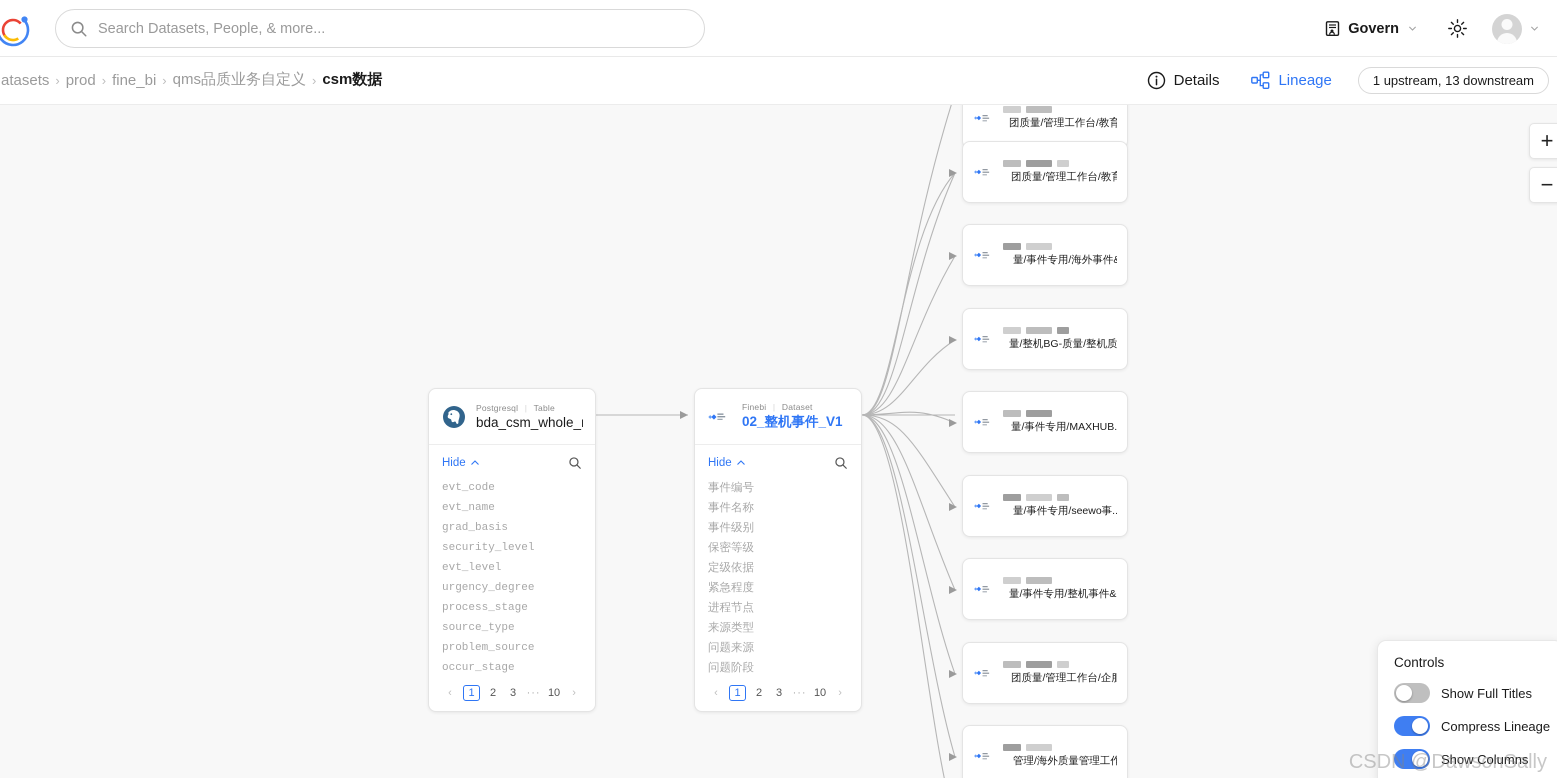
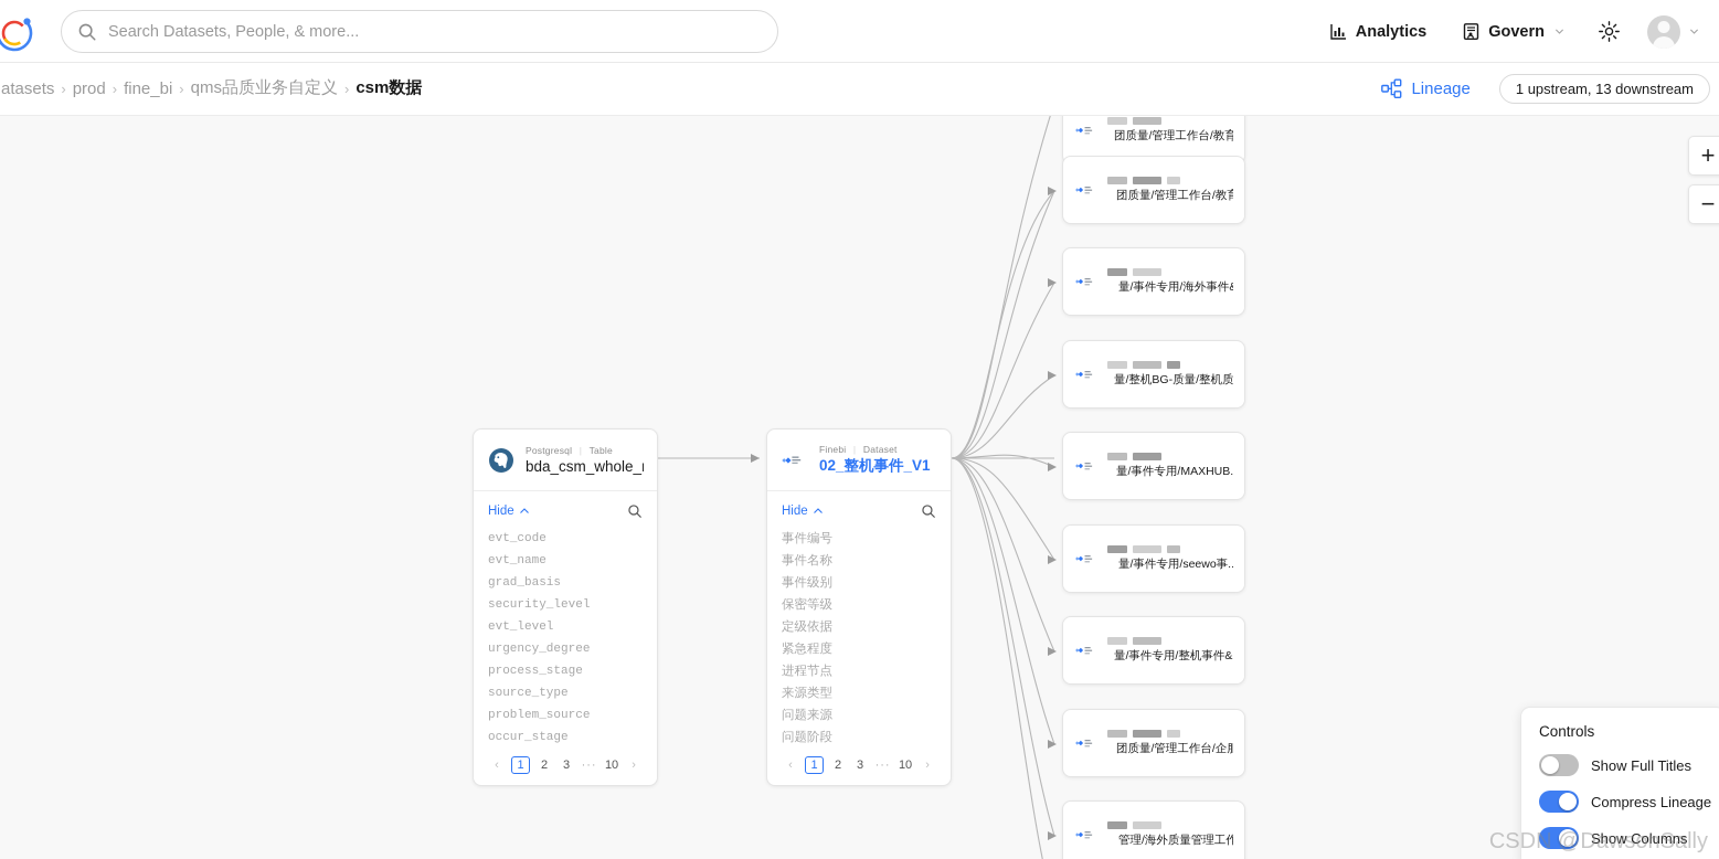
  Search Datasets, People, & more...
+ Analytics
  Govern
  atasets
  ›
  prod
  ›
  fine_bi
  ›
  qms品质业务自定义
  ›
  csm数据
- Details
  Lineage
  1 upstream, 13 downstream
  Postgresql Table
  Hide
  evt_code
  evt_name
  grad_basis
  security_level
  evt_level
  urgency_degree
  process_stage
  source_type
  problem_source
  occur_stage
  ‹
  1
  2
  3
  ···
  10
  ›
  Finebi Dataset
  02_整机事件_V1
  Hide
  事件编号
  事件名称
  事件级别
  保密等级
  定级依据
  紧急程度
  进程节点
  来源类型
  问题来源
  问题阶段
  ‹
  1
  2
  3
  ···
  10
  ›
  团质量/管理工作台/教育
  团质量/管理工作台/教育
  量/事件专用/海外事件&
  量/整机BG-质量/整机质
  量/事件专用/MAXHUB.
  量/事件专用/seewo事..
  量/事件专用/整机事件&
  团质量/管理工作台/企服
  管理/海外质量管理工作
  +
  −
  Controls
  Show Full Titles
  Compress Lineage
  Show Columns
  CSDN @DawsonSally
